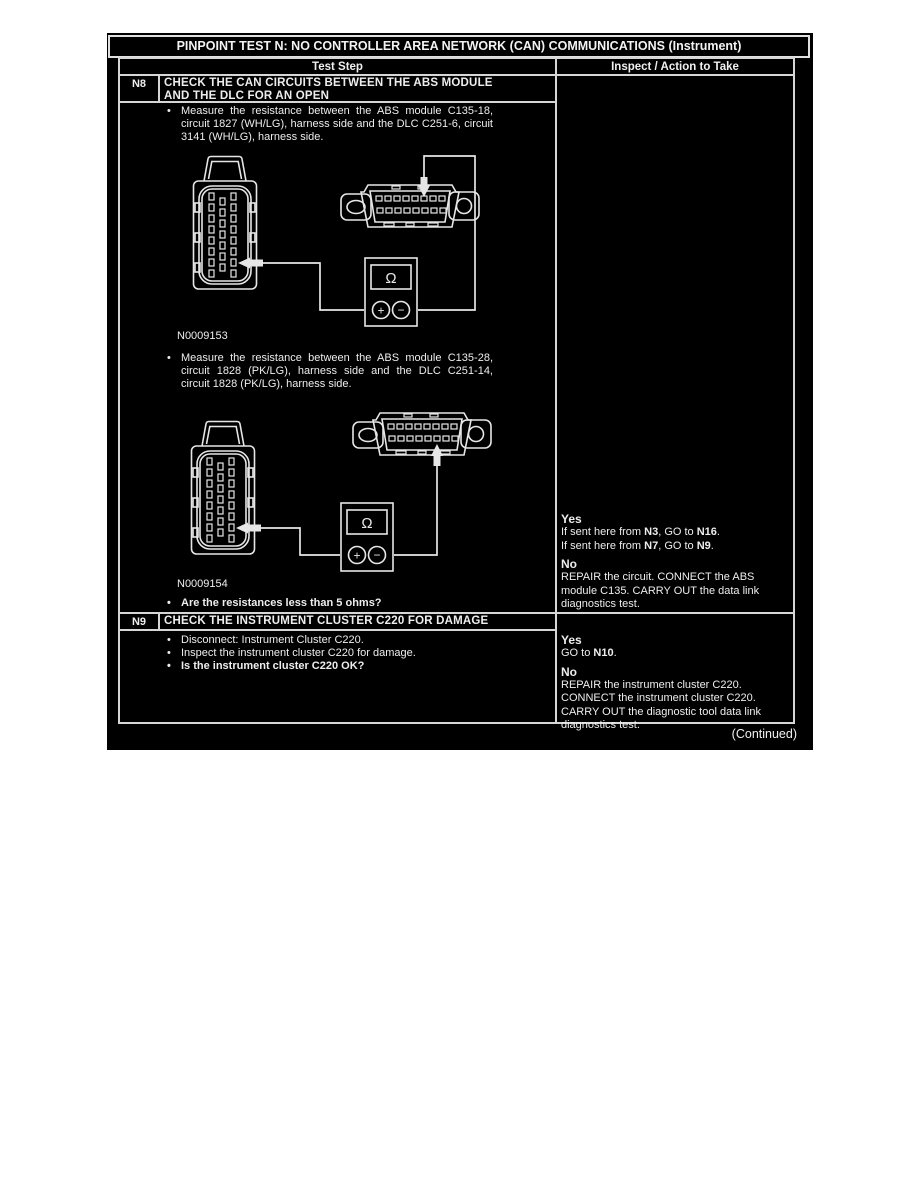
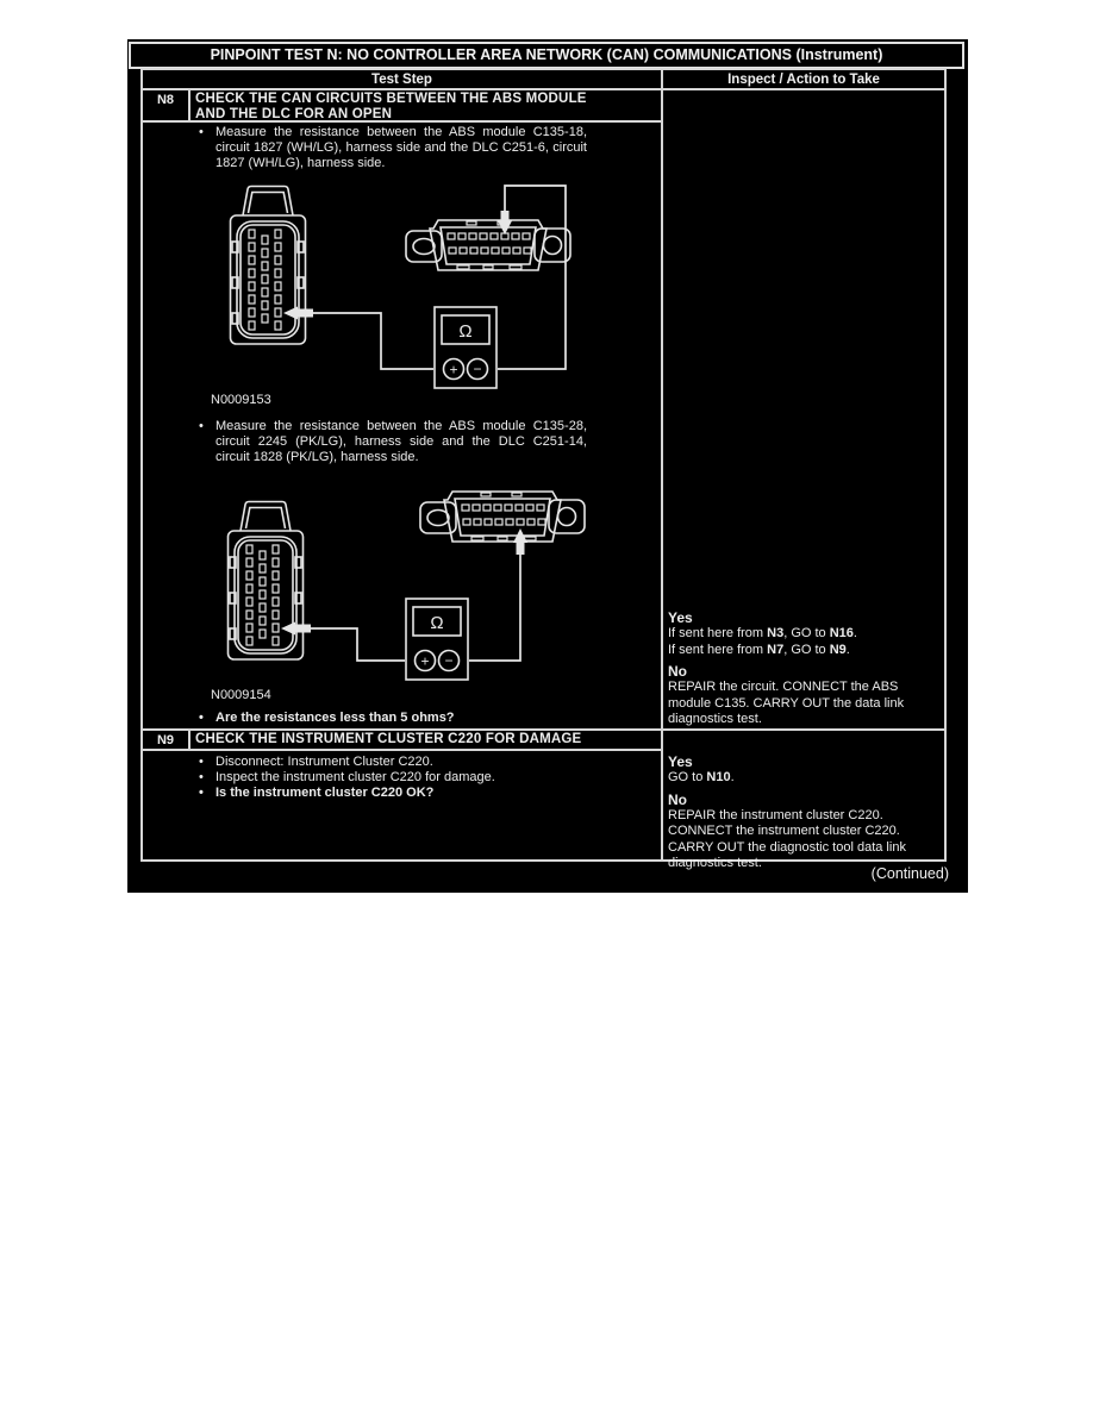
  PINPOINT TEST N: NO CONTROLLER AREA NETWORK (CAN) COMMUNICATIONS (Instrument)
  Test Step
  Inspect / Action to Take
  N8
  CHECK THE CAN CIRCUITS BETWEEN THE ABS MODULE AND THE DLC FOR AN OPEN
  •
- Measure the resistance between the ABS module C135-18, circuit 1827 (WH/LG), harness side and the DLC C251-6, circuit 3141 (WH/LG), harness side.
+ Measure the resistance between the ABS module C135-18, circuit 1827 (WH/LG), harness side and the DLC C251-6, circuit 1827 (WH/LG), harness side.
  Ω
  +
  −
  N0009153
  •
- Measure the resistance between the ABS module C135-28, circuit 1828 (PK/LG), harness side and the DLC C251-14, circuit 1828 (PK/LG), harness side.
+ Measure the resistance between the ABS module C135-28, circuit 2245 (PK/LG), harness side and the DLC C251-14, circuit 1828 (PK/LG), harness side.
  Ω
  +
  −
  N0009154
  •
  Are the resistances less than 5 ohms?
  Yes
  If sent here from N3, GO to N16.
  If sent here from N7, GO to N9.
  No
  REPAIR the circuit. CONNECT the ABS module C135. CARRY OUT the data link diagnostics test.
  N9
  CHECK THE INSTRUMENT CLUSTER C220 FOR DAMAGE
  •
  Disconnect: Instrument Cluster C220.
  •
  Inspect the instrument cluster C220 for damage.
  •
  Is the instrument cluster C220 OK?
  Yes
  GO to N10.
  No
  REPAIR the instrument cluster C220. CONNECT the instrument cluster C220. CARRY OUT the diagnostic tool data link diagnostics test.
  (Continued)
